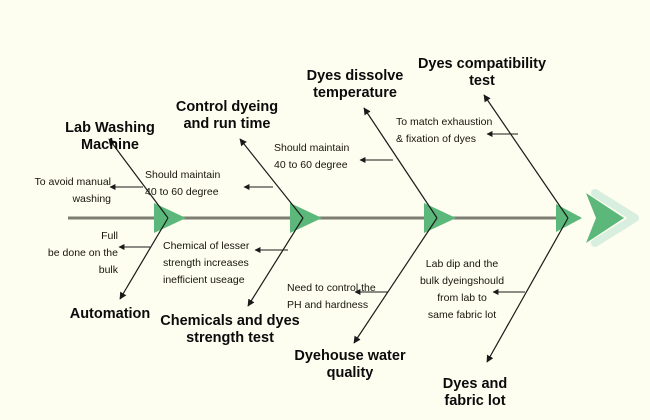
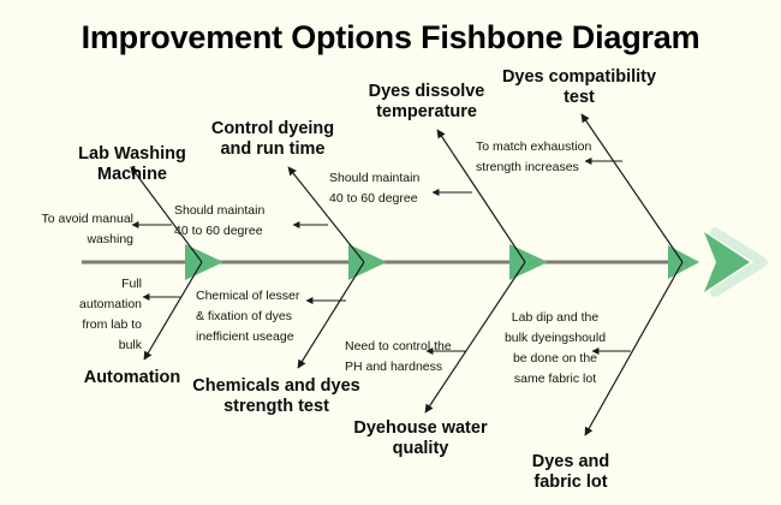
+ Improvement Options Fishbone Diagram
  Lab Washing
  Machine
  To avoid manual
  washing
  Full
+ automation
- be done on the
+ from lab to
  bulk
  Automation
  Control dyeing
  and run time
  Should maintain
  40 to 60 degree
  Chemical of lesser
- strength increases
+ & fixation of dyes
  inefficient useage
  Chemicals and dyes
  strength test
  Dyes dissolve
  temperature
  Should maintain
  40 to 60 degree
  Need to control the
  PH and hardness
  Dyehouse water
  quality
  Dyes compatibility
  test
  To match exhaustion
- & fixation of dyes
+ strength increases
  Lab dip and the
  bulk dyeingshould
- from lab to
+ be done on the
  same fabric lot
  Dyes and
  fabric lot
